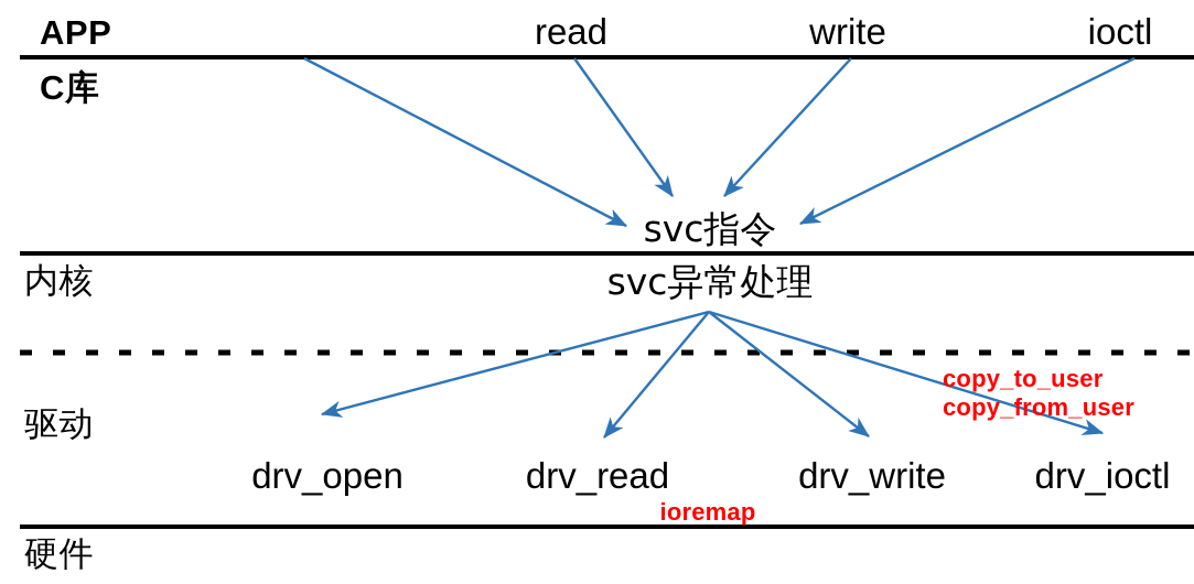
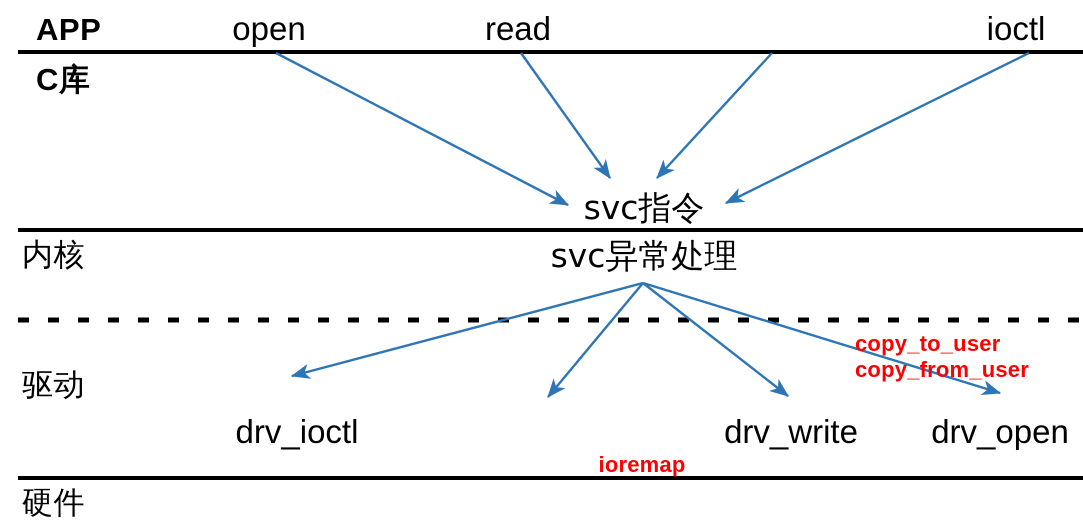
  APP
  C库
  内核
  驱动
  硬件
+ open
  read
- write
  ioctl
  svc指令
  svc异常处理
- drv_open
+ drv_ioctl
- drv_read
  drv_write
- drv_ioctl
+ drv_open
  copy_to_user
  copy_from_user
  ioremap
